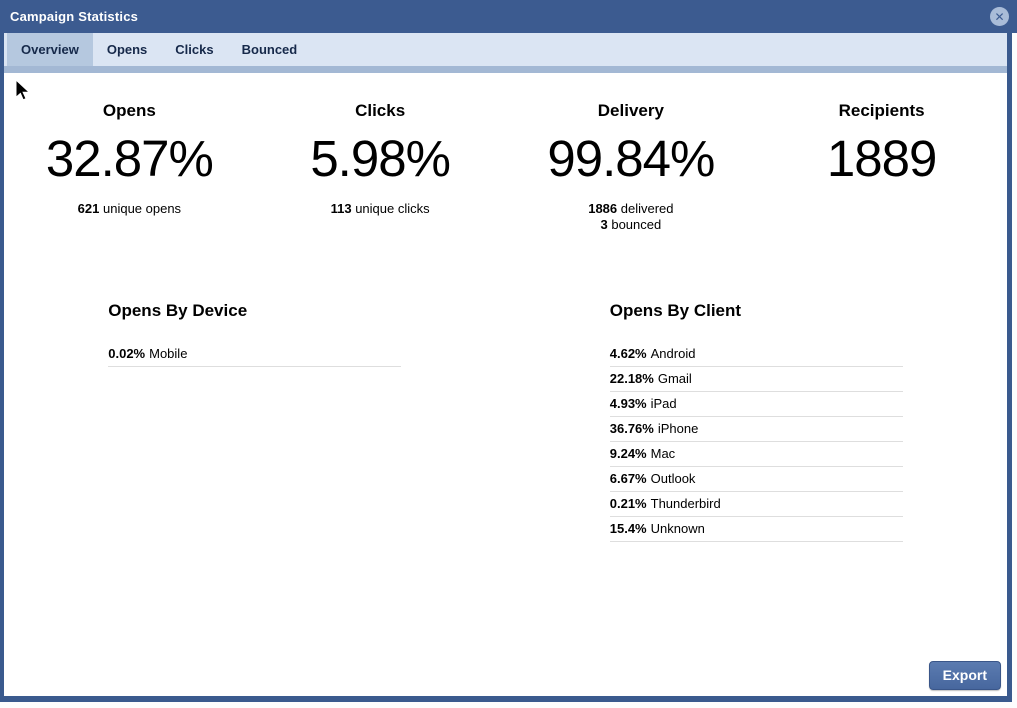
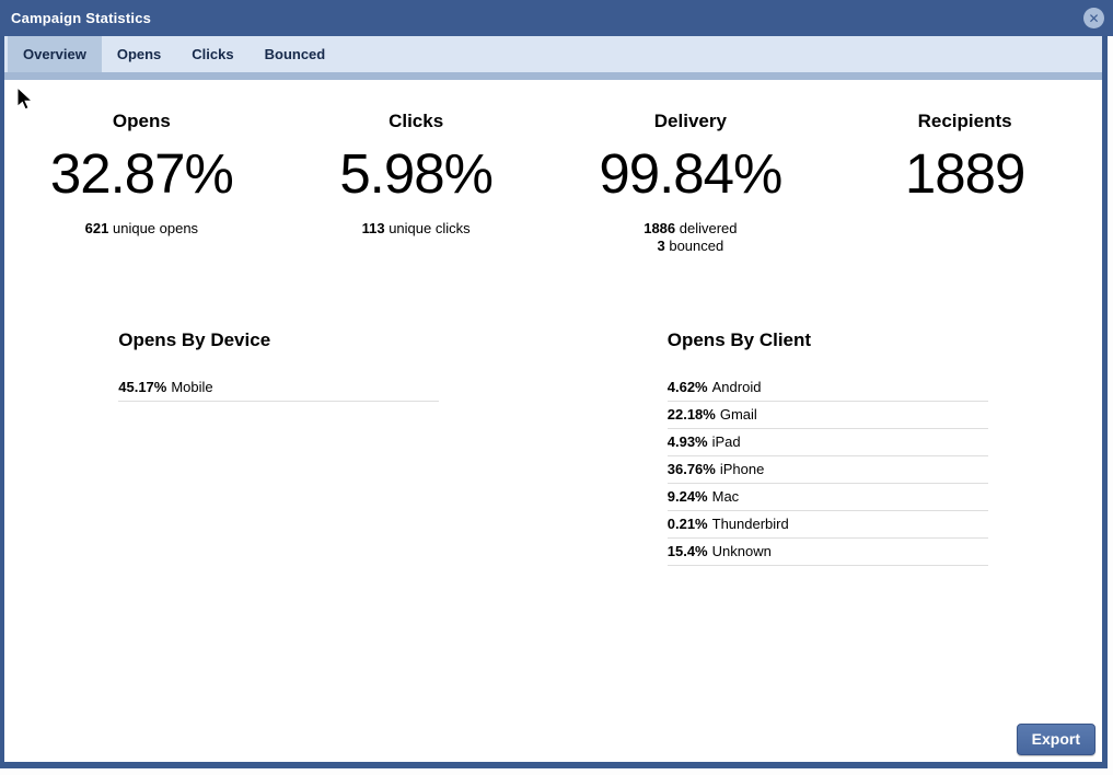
  Campaign Statistics
  ✕
  Overview
  Opens
  Clicks
  Bounced
  Opens
  32.87%
  621 unique opens
  Clicks
  5.98%
  113 unique clicks
  Delivery
  99.84%
  1886 delivered
  3 bounced
  Recipients
  1889
  Opens By Device
- 0.02% Mobile
+ 45.17% Mobile
  Opens By Client
  4.62% Android
  22.18% Gmail
  4.93% iPad
  36.76% iPhone
  9.24% Mac
- 6.67% Outlook
  0.21% Thunderbird
  15.4% Unknown
  Export
